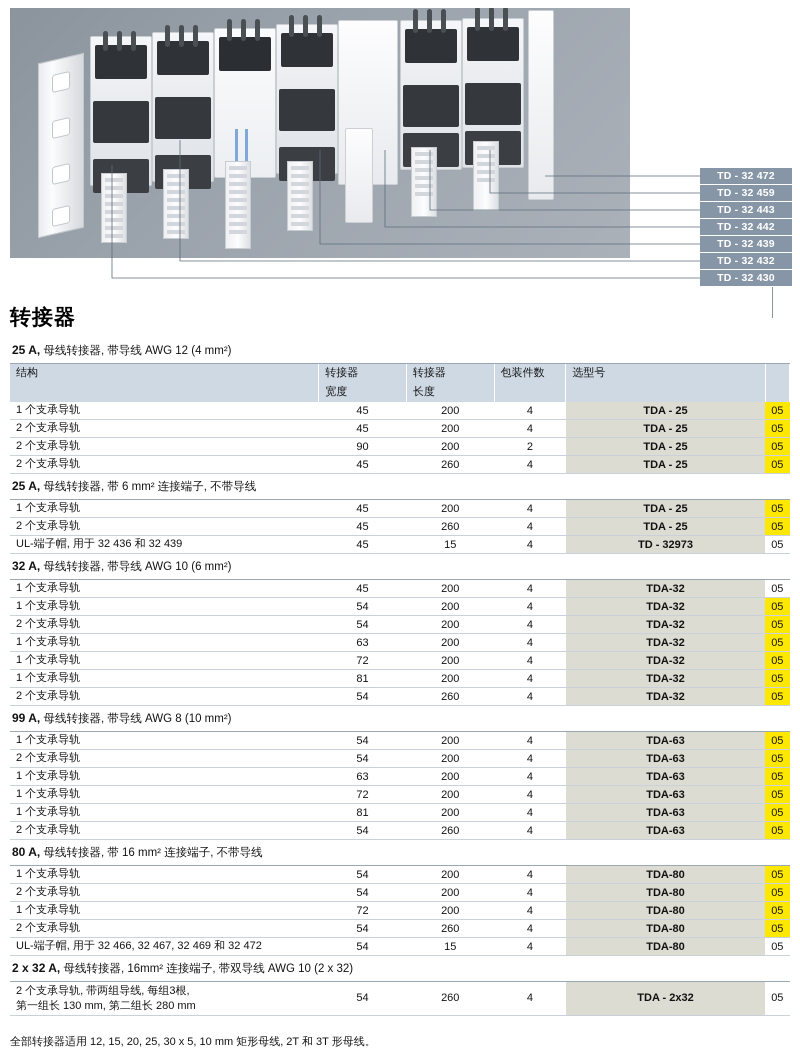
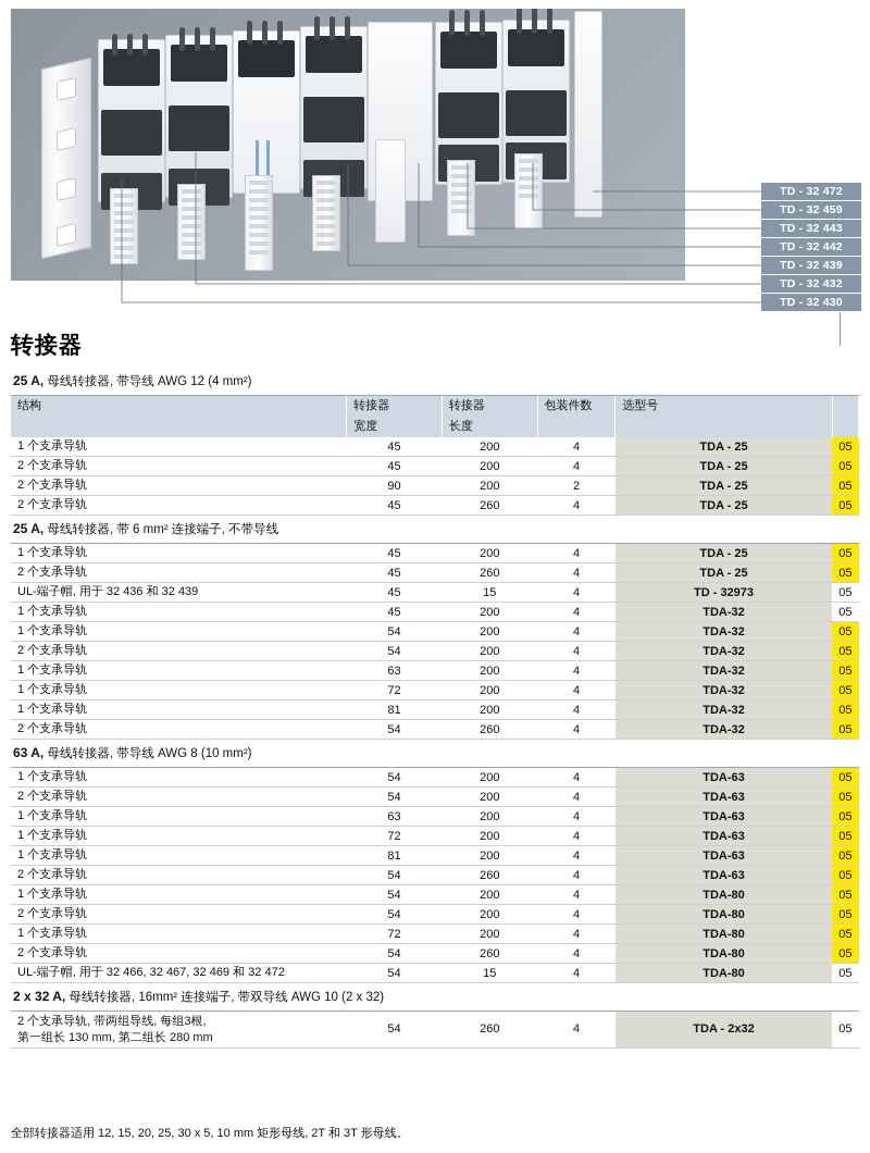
  TD - 32 472
  TD - 32 459
  TD - 32 443
  TD - 32 442
  TD - 32 439
  TD - 32 432
  TD - 32 430
  转接器
  25 A, 母线转接器, 带导线 AWG 12 (4 mm²)
  结构	转接器	转接器	包装件数	选型号
  	宽度	长度
  1 个支承导轨	45	200	4	TDA - 25	05
  2 个支承导轨	45	200	4	TDA - 25	05
  2 个支承导轨	90	200	2	TDA - 25	05
  2 个支承导轨	45	260	4	TDA - 25	05
  25 A, 母线转接器, 带 6 mm² 连接端子, 不带导线
  1 个支承导轨	45	200	4	TDA - 25	05
  2 个支承导轨	45	260	4	TDA - 25	05
  UL-端子帽, 用于 32 436 和 32 439	45	15	4	TD - 32973	05
- 32 A, 母线转接器, 带导线 AWG 10 (6 mm²)
  1 个支承导轨	45	200	4	TDA-32	05
  1 个支承导轨	54	200	4	TDA-32	05
  2 个支承导轨	54	200	4	TDA-32	05
  1 个支承导轨	63	200	4	TDA-32	05
  1 个支承导轨	72	200	4	TDA-32	05
  1 个支承导轨	81	200	4	TDA-32	05
  2 个支承导轨	54	260	4	TDA-32	05
- 99 A, 母线转接器, 带导线 AWG 8 (10 mm²)
+ 63 A, 母线转接器, 带导线 AWG 8 (10 mm²)
  1 个支承导轨	54	200	4	TDA-63	05
  2 个支承导轨	54	200	4	TDA-63	05
  1 个支承导轨	63	200	4	TDA-63	05
  1 个支承导轨	72	200	4	TDA-63	05
  1 个支承导轨	81	200	4	TDA-63	05
  2 个支承导轨	54	260	4	TDA-63	05
- 80 A, 母线转接器, 带 16 mm² 连接端子, 不带导线
  1 个支承导轨	54	200	4	TDA-80	05
  2 个支承导轨	54	200	4	TDA-80	05
  1 个支承导轨	72	200	4	TDA-80	05
  2 个支承导轨	54	260	4	TDA-80	05
  UL-端子帽, 用于 32 466, 32 467, 32 469 和 32 472	54	15	4	TDA-80	05
  2 x 32 A, 母线转接器, 16mm² 连接端子, 带双导线 AWG 10 (2 x 32)
  2 个支承导轨, 带两组导线, 每组3根,第一组长 130 mm, 第二组长 280 mm	54	260	4	TDA - 2x32	05
  全部转接器适用 12, 15, 20, 25, 30 x 5, 10 mm 矩形母线, 2T 和 3T 形母线。
